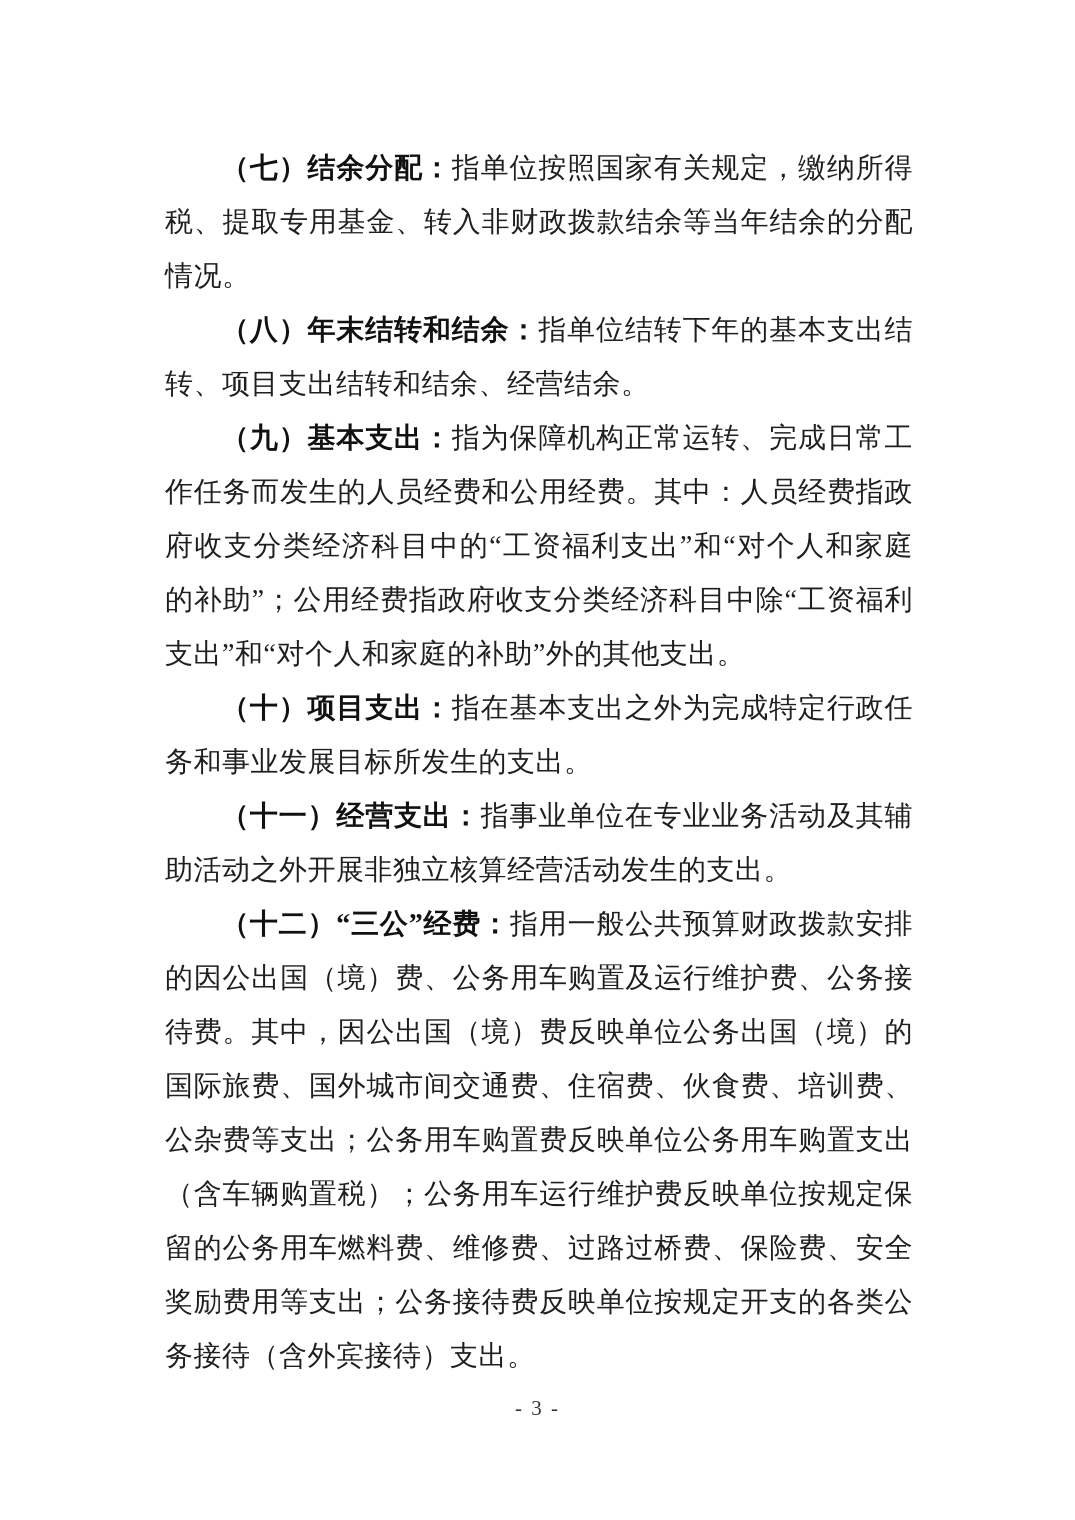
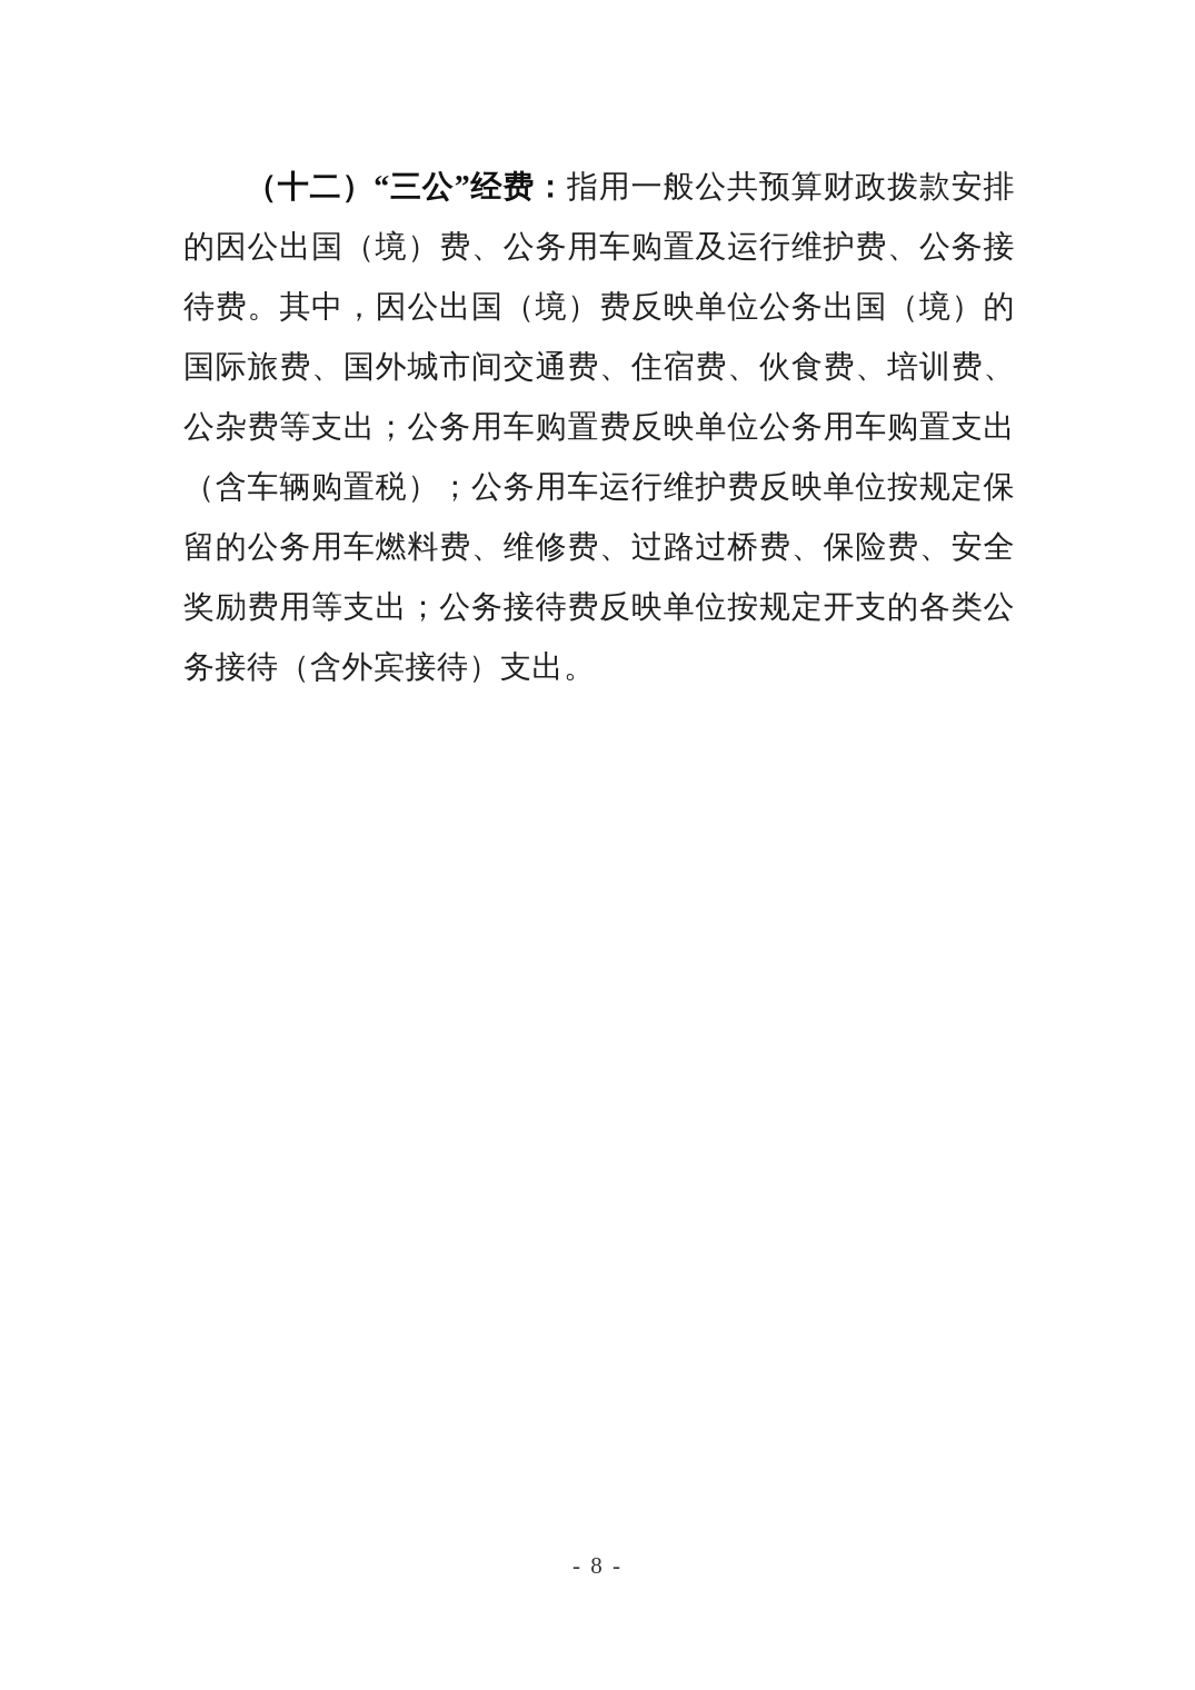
- （七）结余分配：指单位按照国家有关规定，缴纳所得税、提取专用基金、转入非财政拨款结余等当年结余的分配情况。
- （八）年末结转和结余：指单位结转下年的基本支出结转、项目支出结转和结余、经营结余。
- （九）基本支出：指为保障机构正常运转、完成日常工作任务而发生的人员经费和公用经费。其中：人员经费指政府收支分类经济科目中的“工资福利支出”和“对个人和家庭的补助”；公用经费指政府收支分类经济科目中除“工资福利支出”和“对个人和家庭的补助”外的其他支出。
- （十）项目支出：指在基本支出之外为完成特定行政任务和事业发展目标所发生的支出。
- （十一）经营支出：指事业单位在专业业务活动及其辅助活动之外开展非独立核算经营活动发生的支出。
  （十二）“三公”经费：指用一般公共预算财政拨款安排的因公出国（境）费、公务用车购置及运行维护费、公务接待费。其中，因公出国（境）费反映单位公务出国（境）的国际旅费、国外城市间交通费、住宿费、伙食费、培训费、公杂费等支出；公务用车购置费反映单位公务用车购置支出（含车辆购置税）；公务用车运行维护费反映单位按规定保留的公务用车燃料费、维修费、过路过桥费、保险费、安全奖励费用等支出；公务接待费反映单位按规定开支的各类公务接待（含外宾接待）支出。
- - 3 -
+ - 8 -
